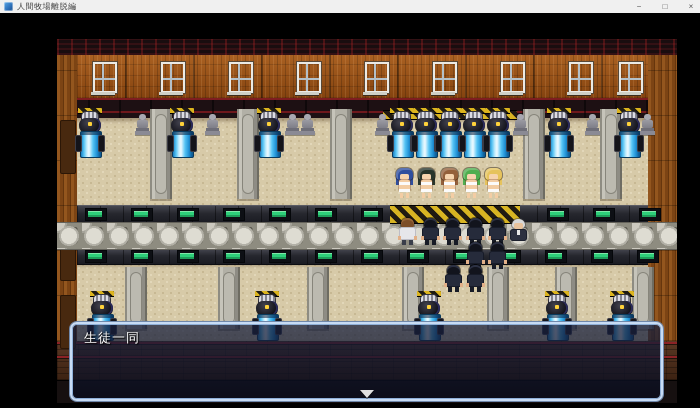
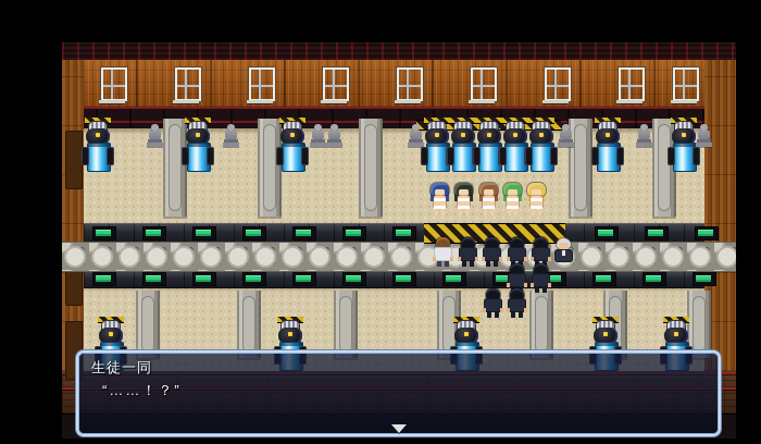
- 人間牧場離脱編
- −
- □
- ×
  生徒一同
+ “……！？”
